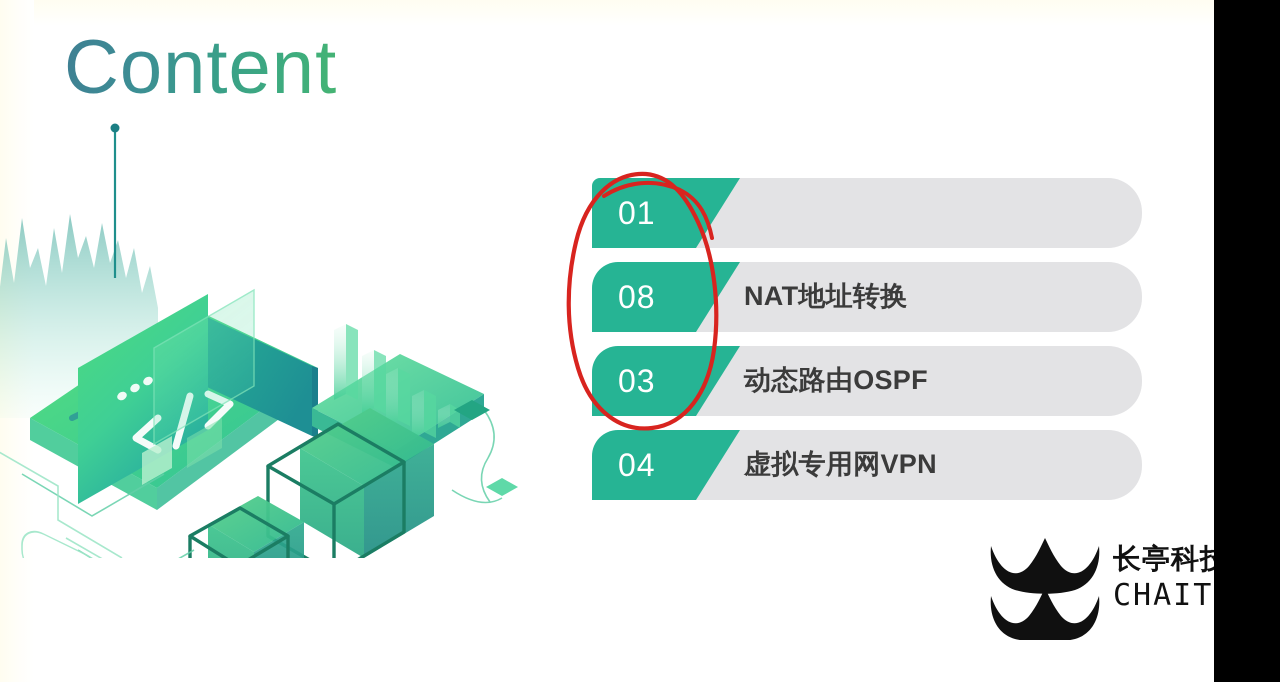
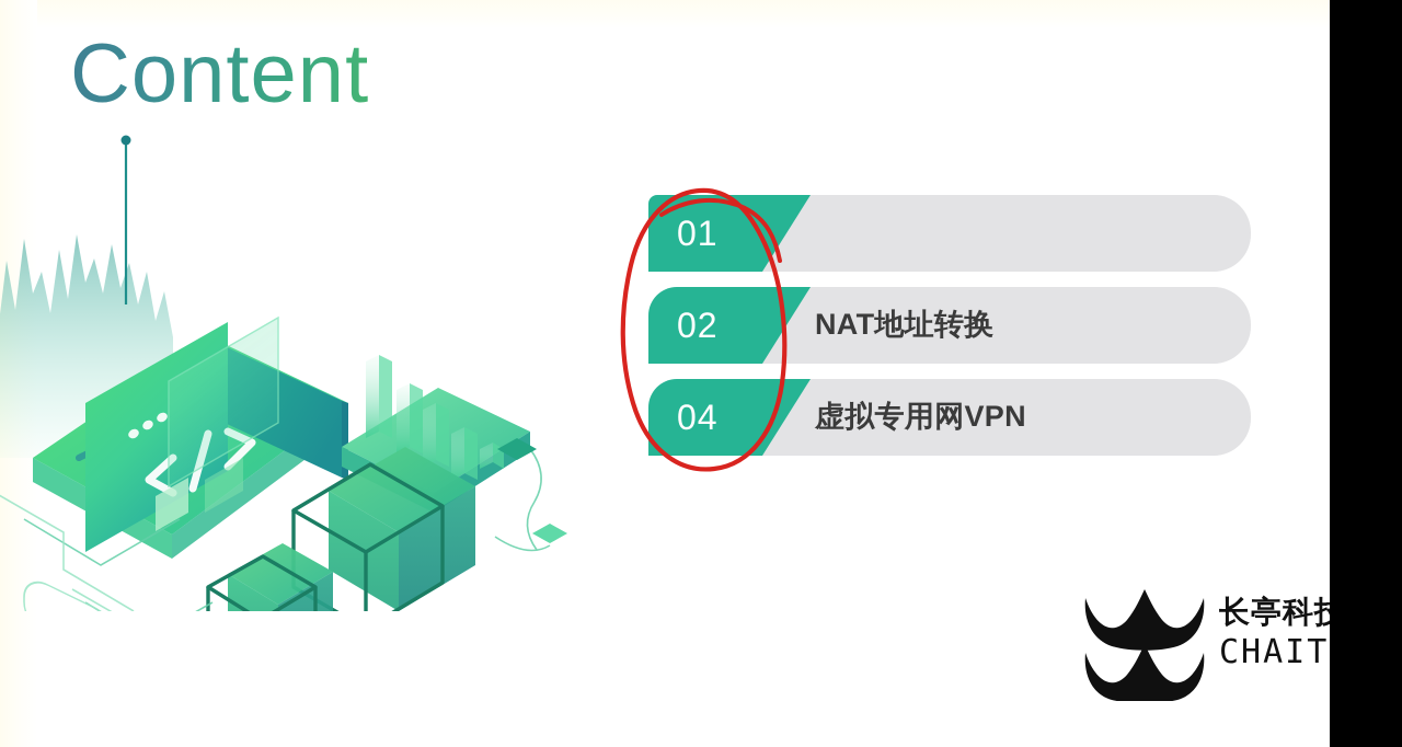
  Content
  01
- 08
+ 02
  NAT地址转换
- 03
- 动态路由OSPF
  04
  虚拟专用网VPN
  长亭科
  CHAIT
